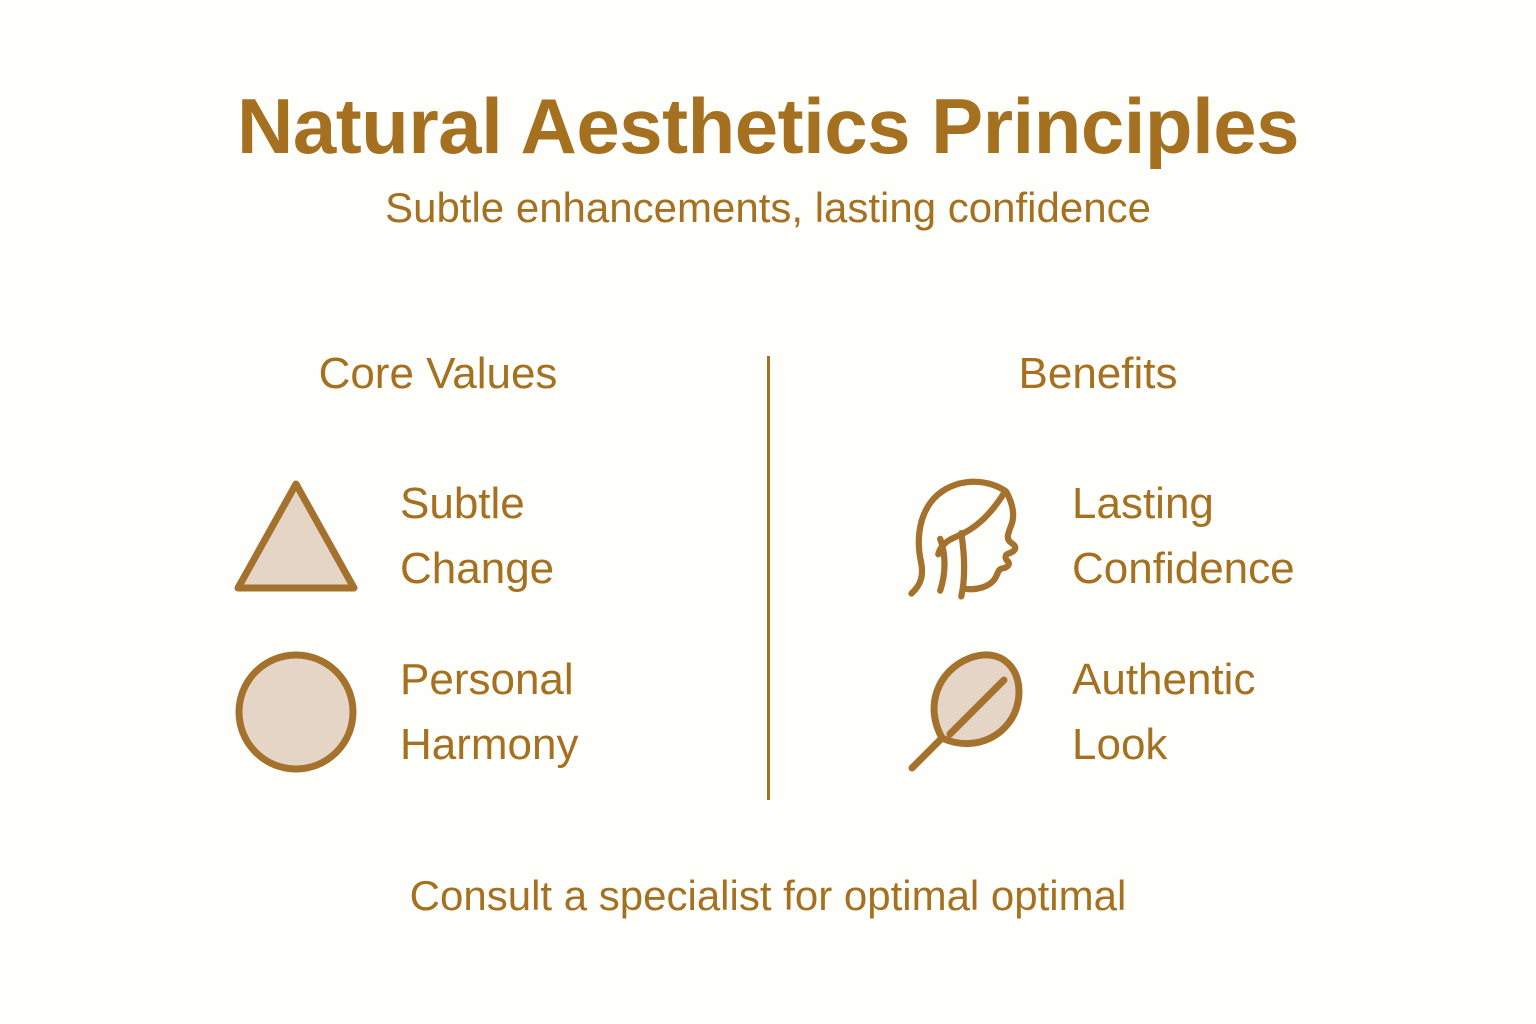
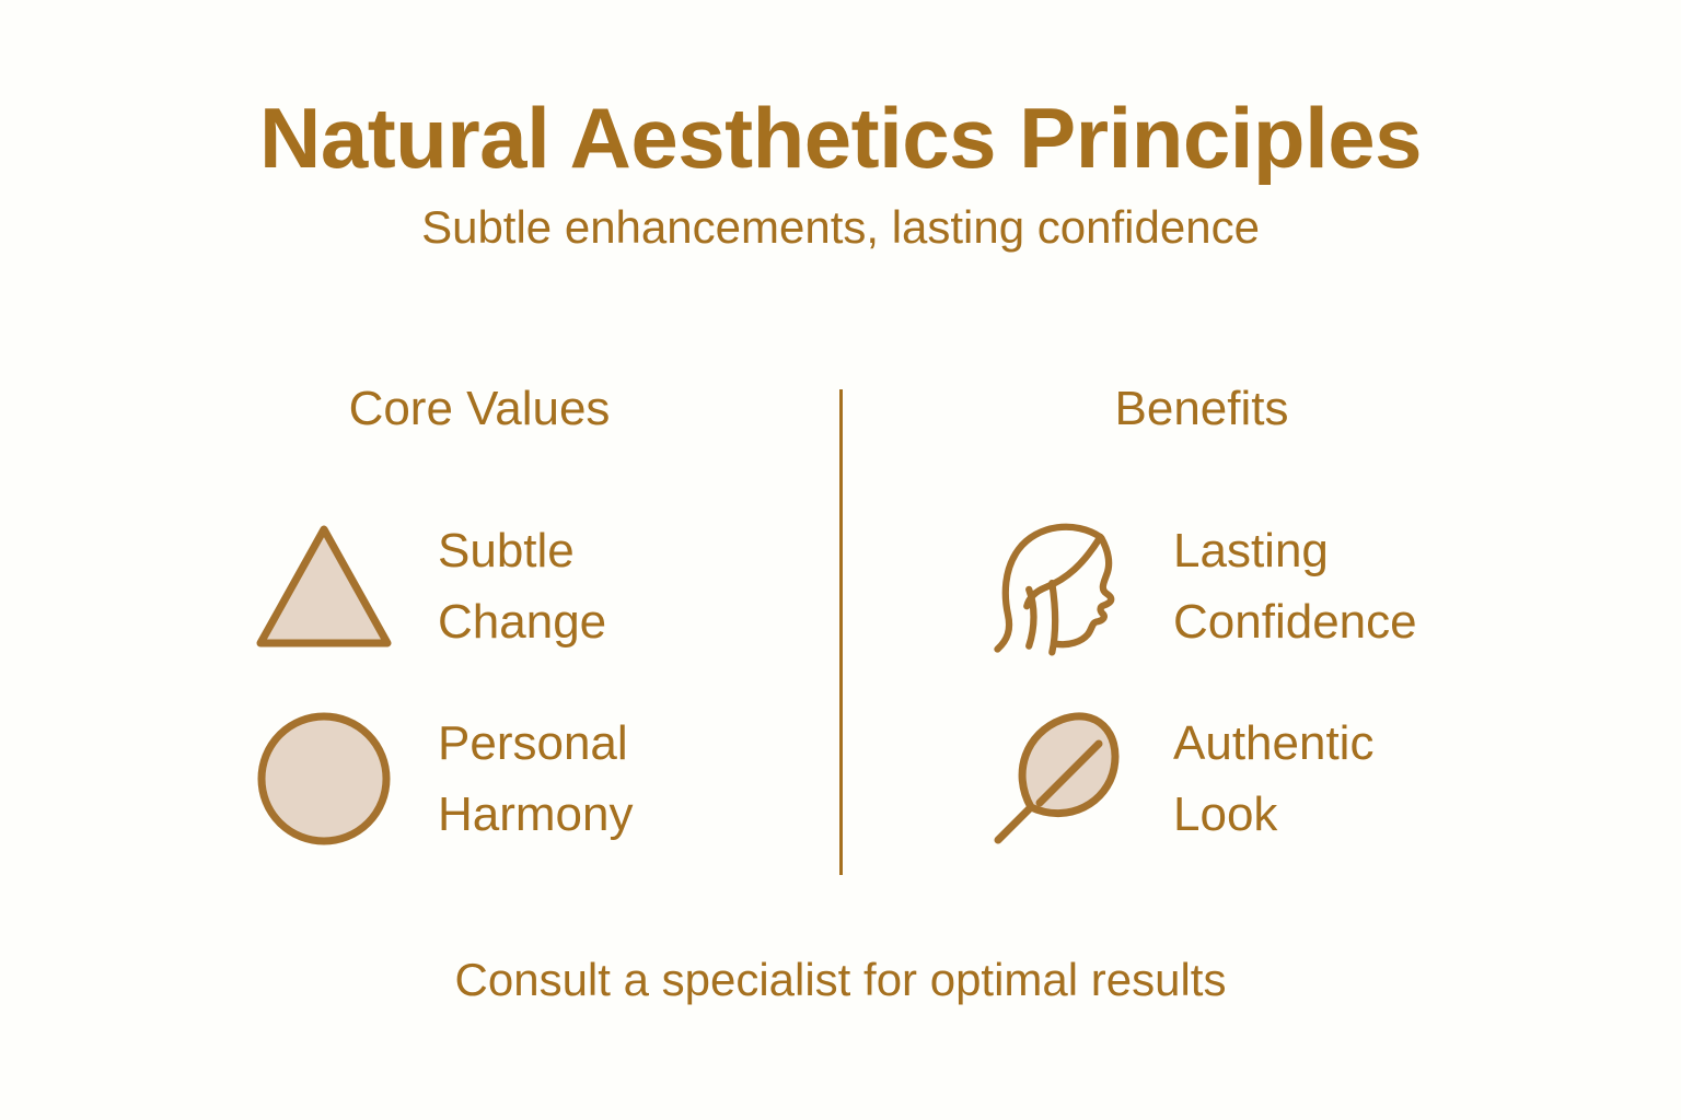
  Natural Aesthetics Principles
  Subtle enhancements, lasting confidence
  Core Values
  Subtle
  Change
  Personal
  Harmony
  Benefits
  Lasting
  Confidence
  Authentic
  Look
- Consult a specialist for optimal optimal
+ Consult a specialist for optimal results
